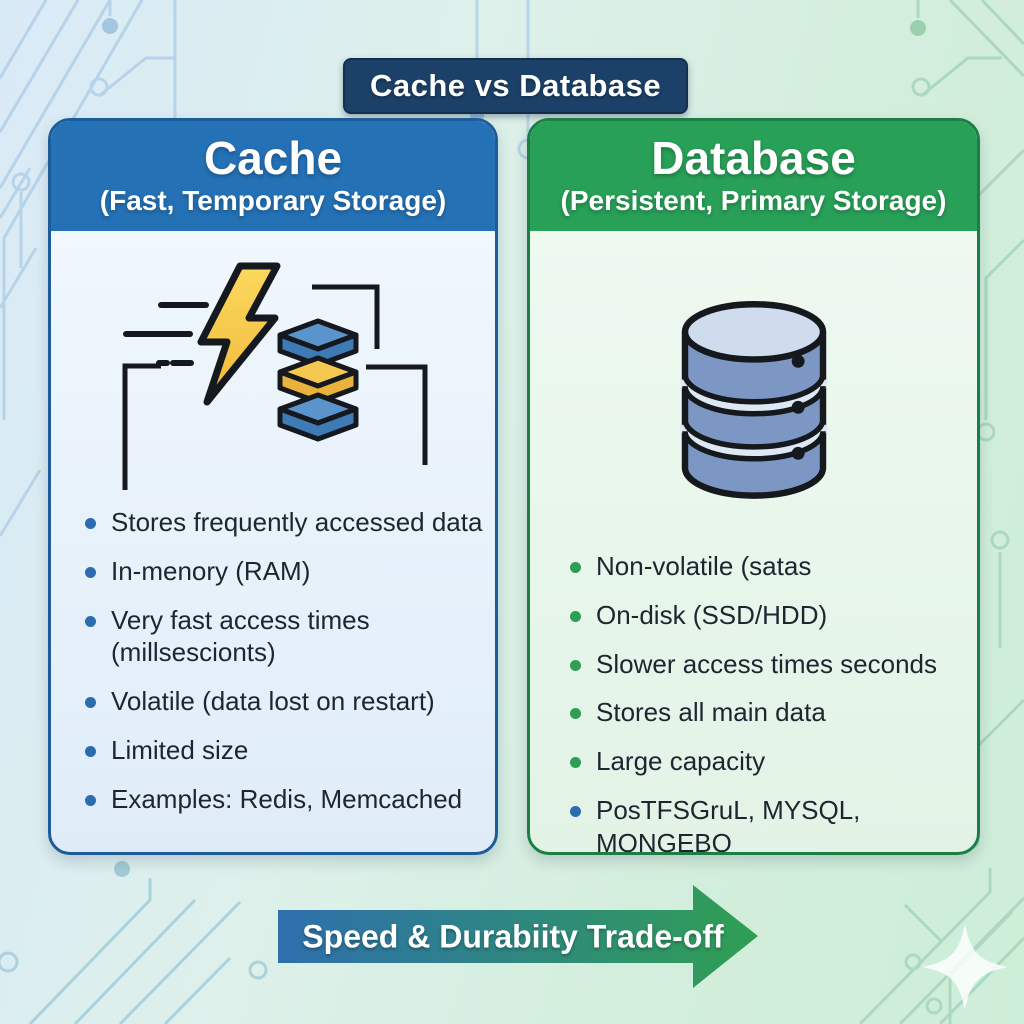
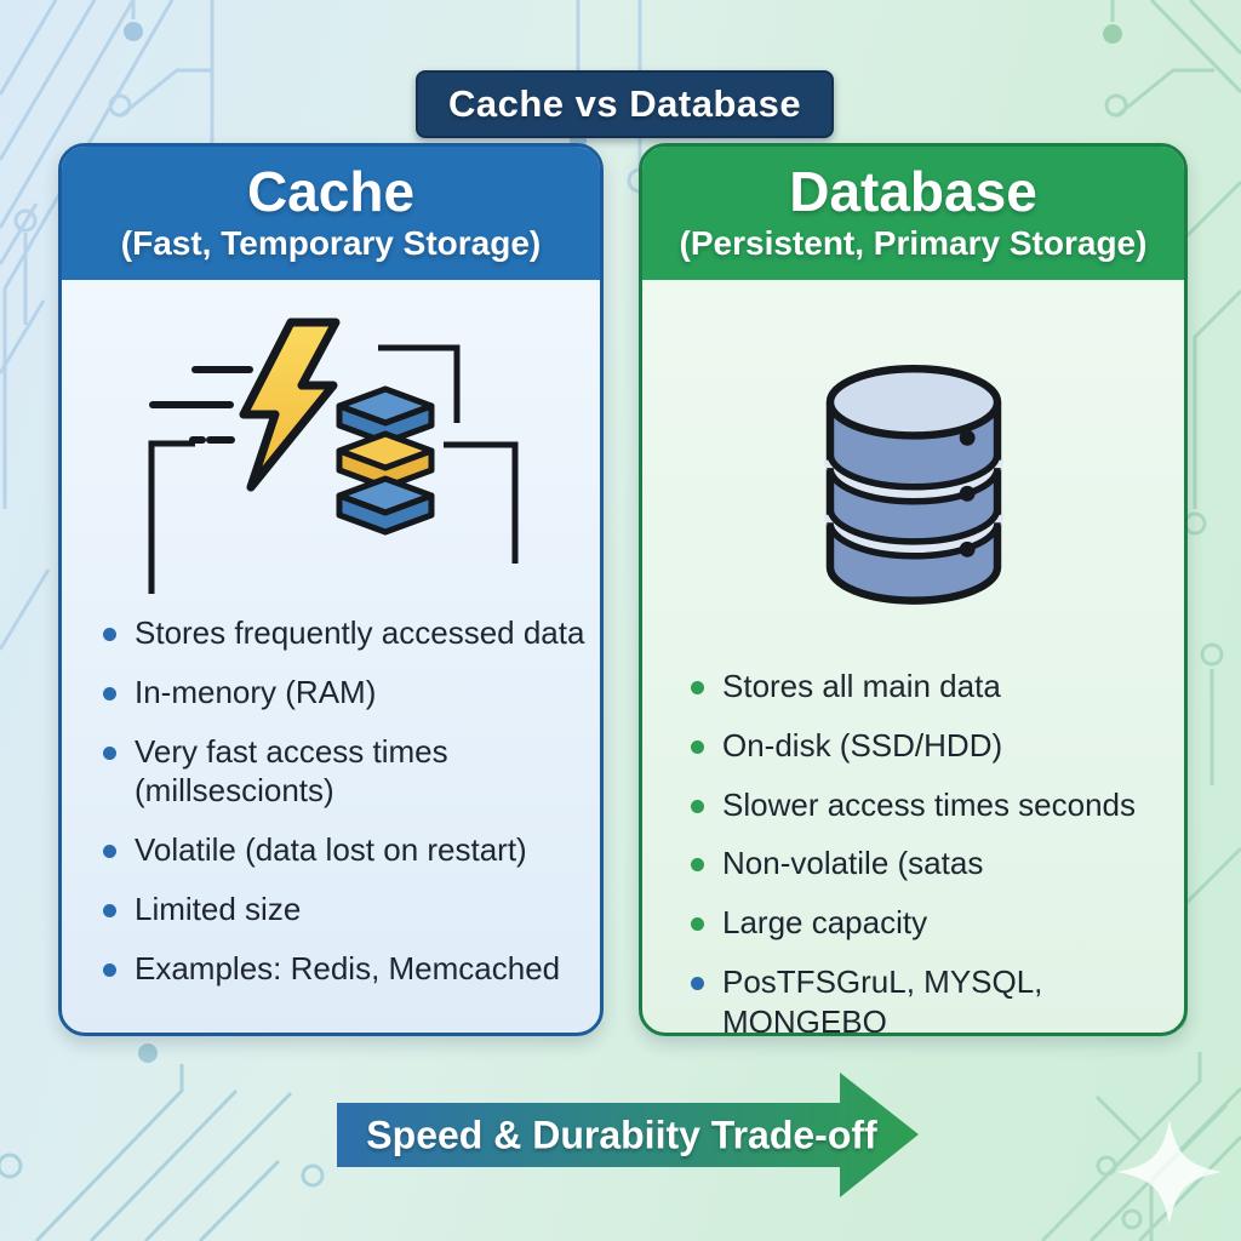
  Cache vs Database
  Cache
  (Fast, Temporary Storage)
  Stores frequently accessed data
  In-menory (RAM)
  Very fast access times (millsescionts)
  Volatile (data lost on restart)
  Limited size
  Examples: Redis, Memcached
  Database
  (Persistent, Primary Storage)
- Non-volatile (satas
+ Stores all main data
  On-disk (SSD/HDD)
  Slower access times seconds
- Stores all main data
+ Non-volatile (satas
  Large capacity
  PosTFSGruL, MYSQL, MONGEBO
  Speed & Durabiity Trade-off
